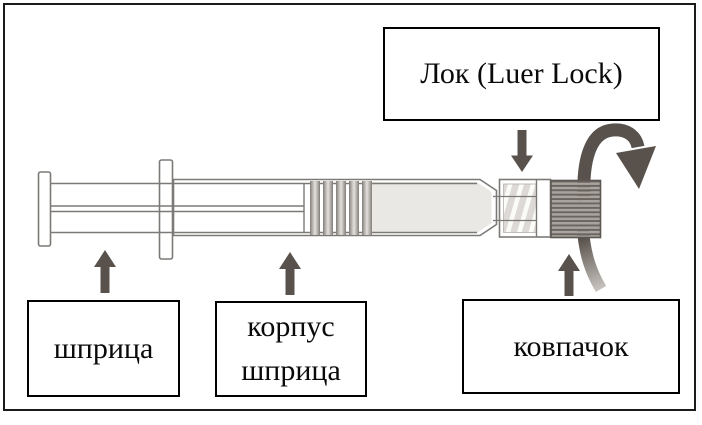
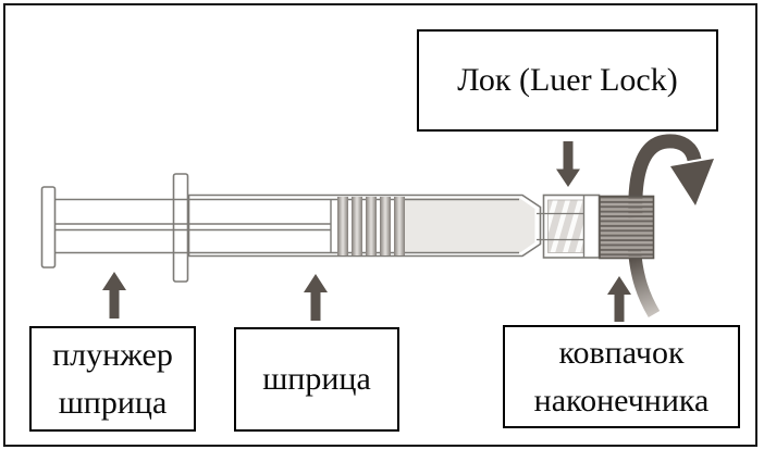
  Лок (Luer Lock)
+ плунжер
  шприца
- корпус
  шприца
  ковпачок
+ наконечника
